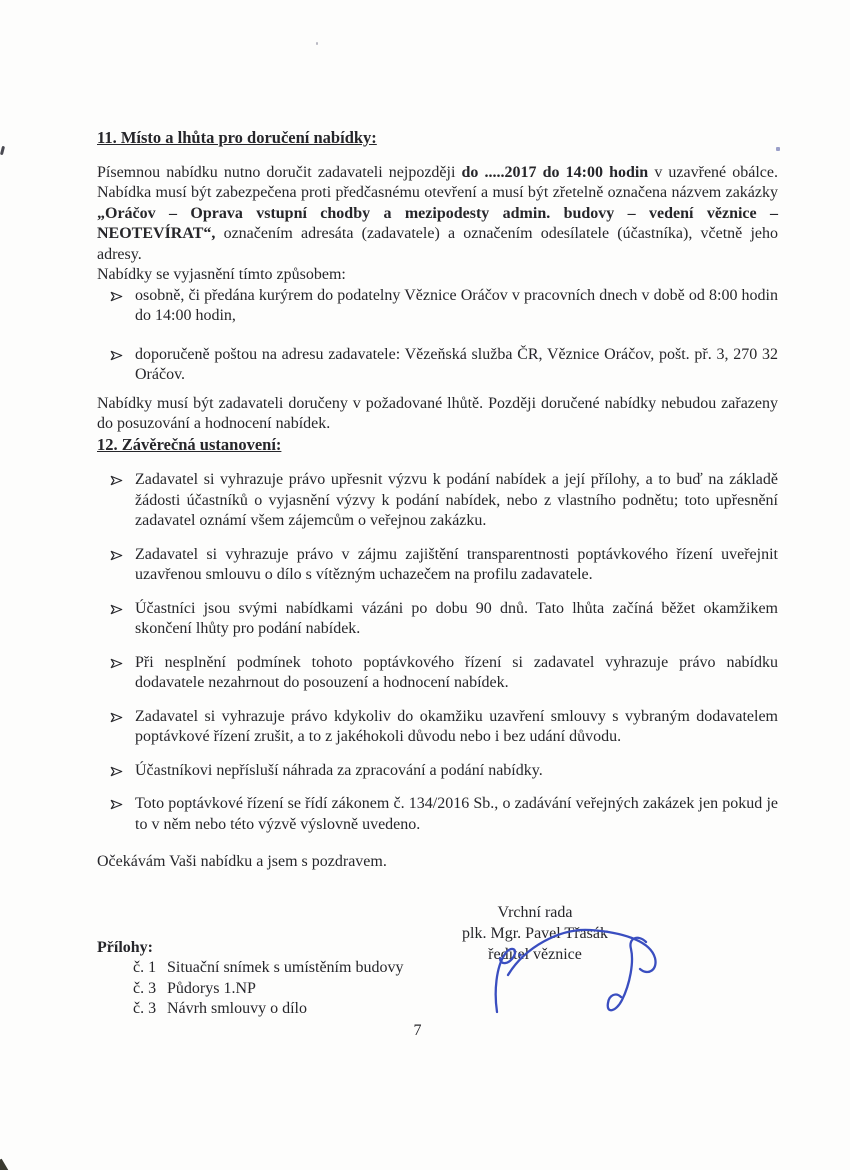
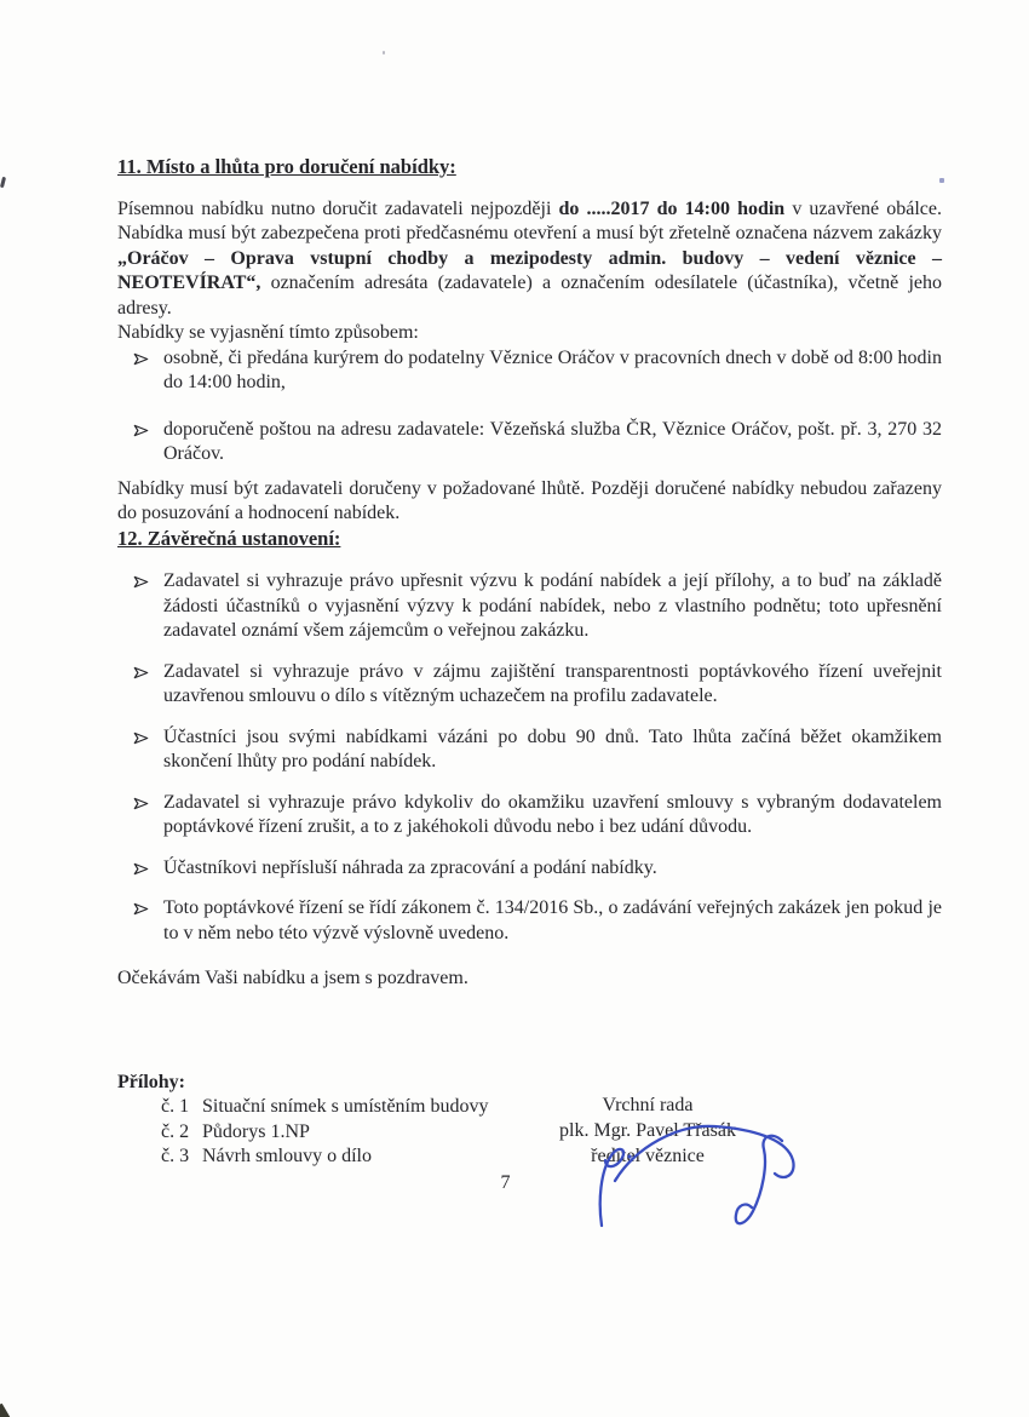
  11. Místo a lhůta pro doručení nabídky:
  Písemnou nabídku nutno doručit zadavateli nejpozději do .....2017 do 14:00 hodin v uzavřené obálce. Nabídka musí být zabezpečena proti předčasnému otevření a musí být zřetelně označena názvem zakázky „Oráčov – Oprava vstupní chodby a mezipodesty admin. budovy – vedení věznice – NEOTEVÍRAT“, označením adresáta (zadavatele) a označením odesílatele (účastníka), včetně jeho adresy.
  Nabídky se vyjasnění tímto způsobem:
  osobně, či předána kurýrem do podatelny Věznice Oráčov v pracovních dnech v době od 8:00 hodin do 14:00 hodin,
  doporučeně poštou na adresu zadavatele: Vězeňská služba ČR, Věznice Oráčov, pošt. př. 3, 270 32 Oráčov.
  Nabídky musí být zadavateli doručeny v požadované lhůtě. Později doručené nabídky nebudou zařazeny do posuzování a hodnocení nabídek.
  12. Závěrečná ustanovení:
  Zadavatel si vyhrazuje právo upřesnit výzvu k podání nabídek a její přílohy, a to buď na základě žádosti účastníků o vyjasnění výzvy k podání nabídek, nebo z vlastního podnětu; toto upřesnění zadavatel oznámí všem zájemcům o veřejnou zakázku.
  Zadavatel si vyhrazuje právo v zájmu zajištění transparentnosti poptávkového řízení uveřejnit uzavřenou smlouvu o dílo s vítězným uchazečem na profilu zadavatele.
  Účastníci jsou svými nabídkami vázáni po dobu 90 dnů. Tato lhůta začíná běžet okamžikem skončení lhůty pro podání nabídek.
- Při nesplnění podmínek tohoto poptávkového řízení si zadavatel vyhrazuje právo nabídku dodavatele nezahrnout do posouzení a hodnocení nabídek.
  Zadavatel si vyhrazuje právo kdykoliv do okamžiku uzavření smlouvy s vybraným dodavatelem poptávkové řízení zrušit, a to z jakéhokoli důvodu nebo i bez udání důvodu.
  Účastníkovi nepřísluší náhrada za zpracování a podání nabídky.
  Toto poptávkové řízení se řídí zákonem č. 134/2016 Sb., o zadávání veřejných zakázek jen pokud je to v něm nebo této výzvě výslovně uvedeno.
  Očekávám Vaši nabídku a jsem s pozdravem.
  Přílohy:
  č. 1 Situační snímek s umístěním budovy
- č. 3 Půdorys 1.NP
+ č. 2 Půdorys 1.NP
  č. 3 Návrh smlouvy o dílo
  7
  Vrchní rada
  plk. Mgr. Pave Třasák
  řei věznice
